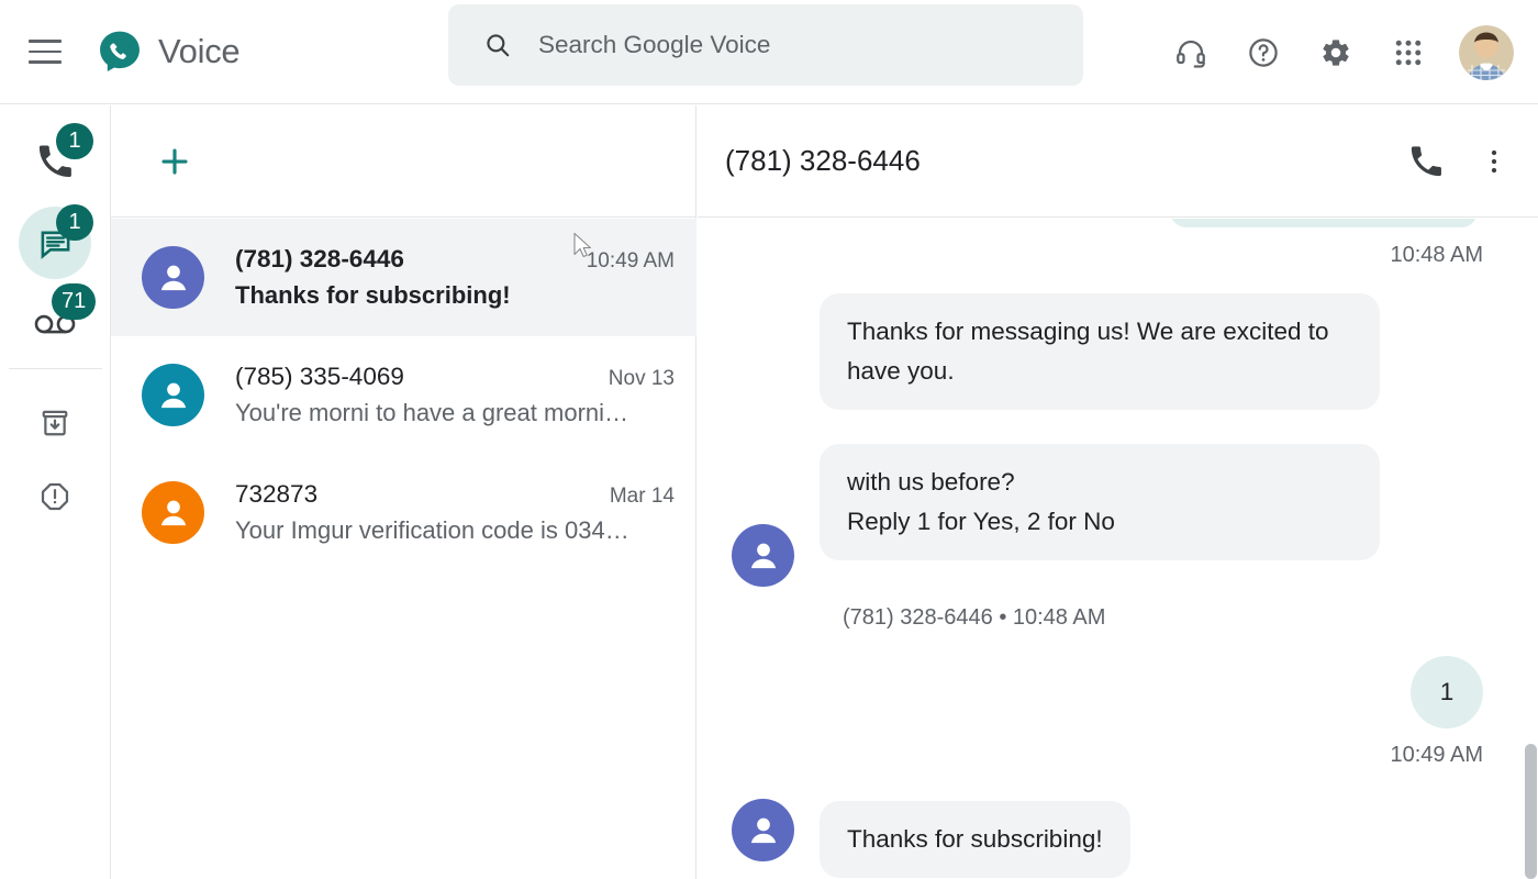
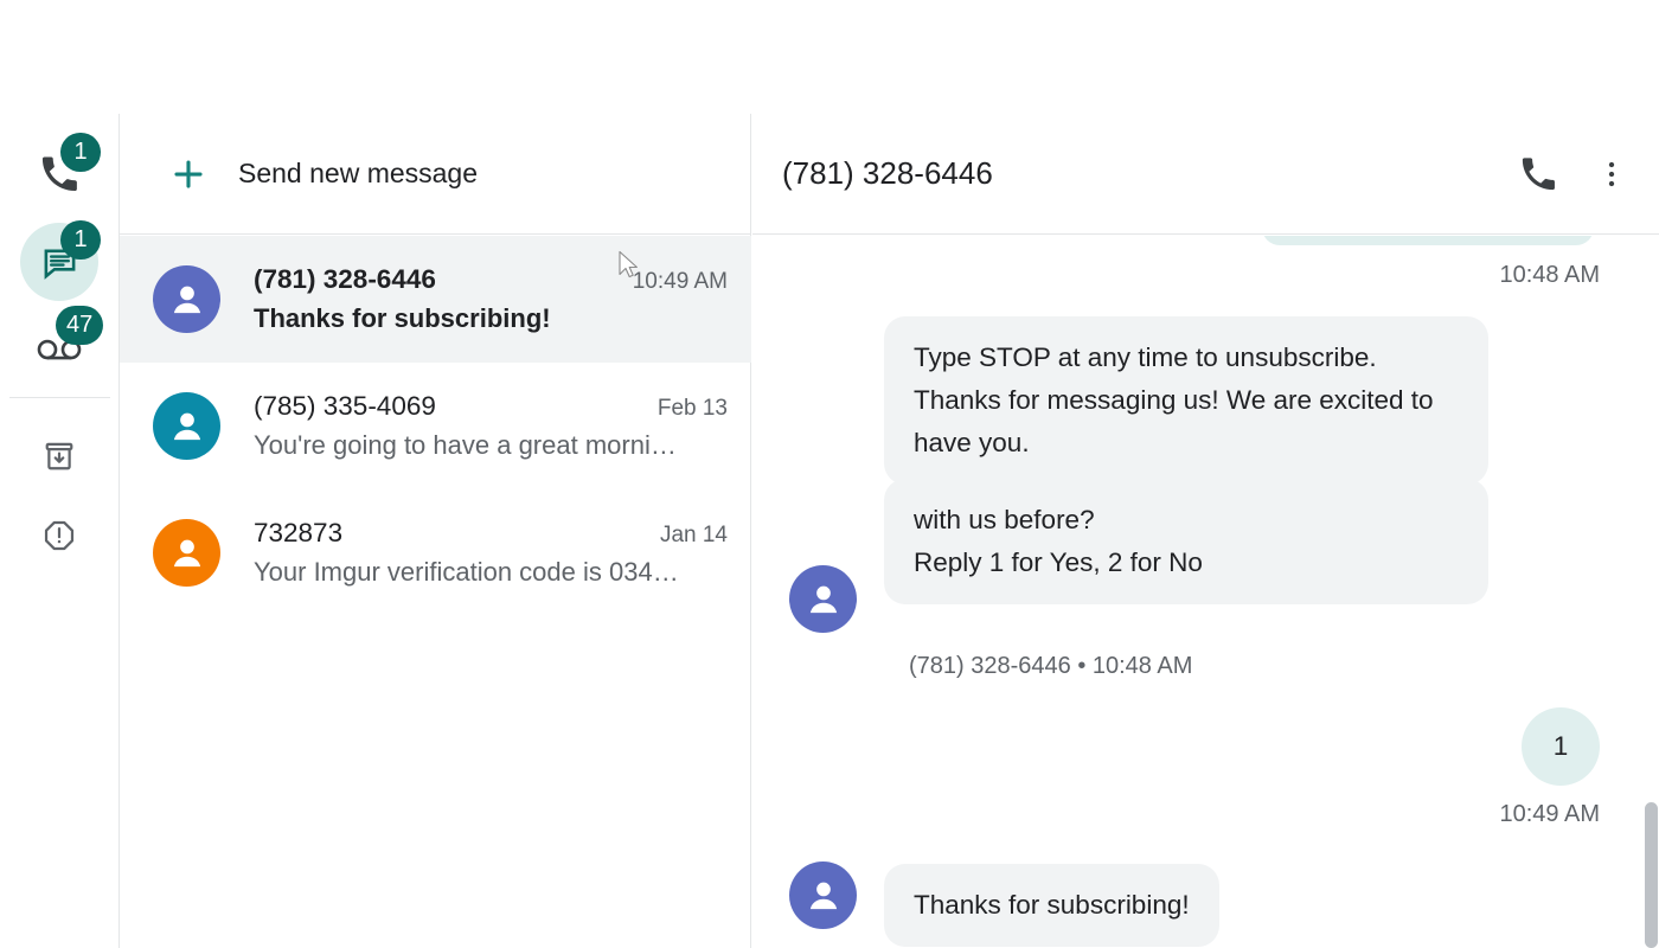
- Voice
- Search Google Voice
  1
  1
- 71
+ 47
+ Send new message
  (781) 328-6446
  10:49 AM
  Thanks for subscribing!
  (785) 335-4069
- Nov 13
+ Feb 13
- You're morni to have a great morni…
+ You're going to have a great morni…
  732873
- Mar 14
+ Jan 14
  Your Imgur verification code is 034…
  (781) 328-6446
  10:48 AM
+ Type STOP at any time to unsubscribe.
  Thanks for messaging us! We are excited to
  have you.
  with us before?
  Reply 1 for Yes, 2 for No
  (781) 328-6446 • 10:48 AM
  1
  10:49 AM
  Thanks for subscribing!
